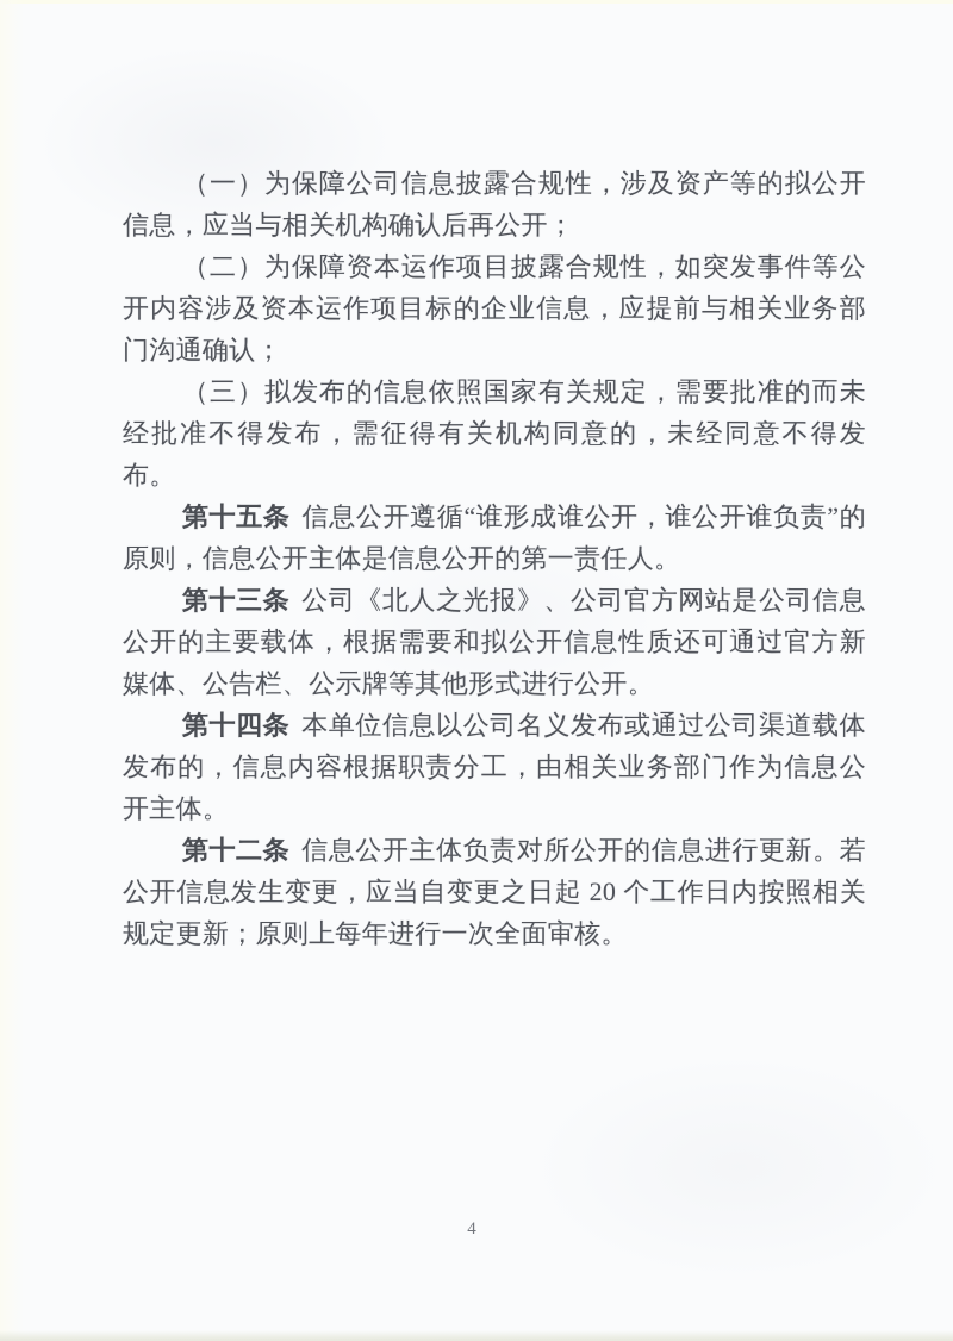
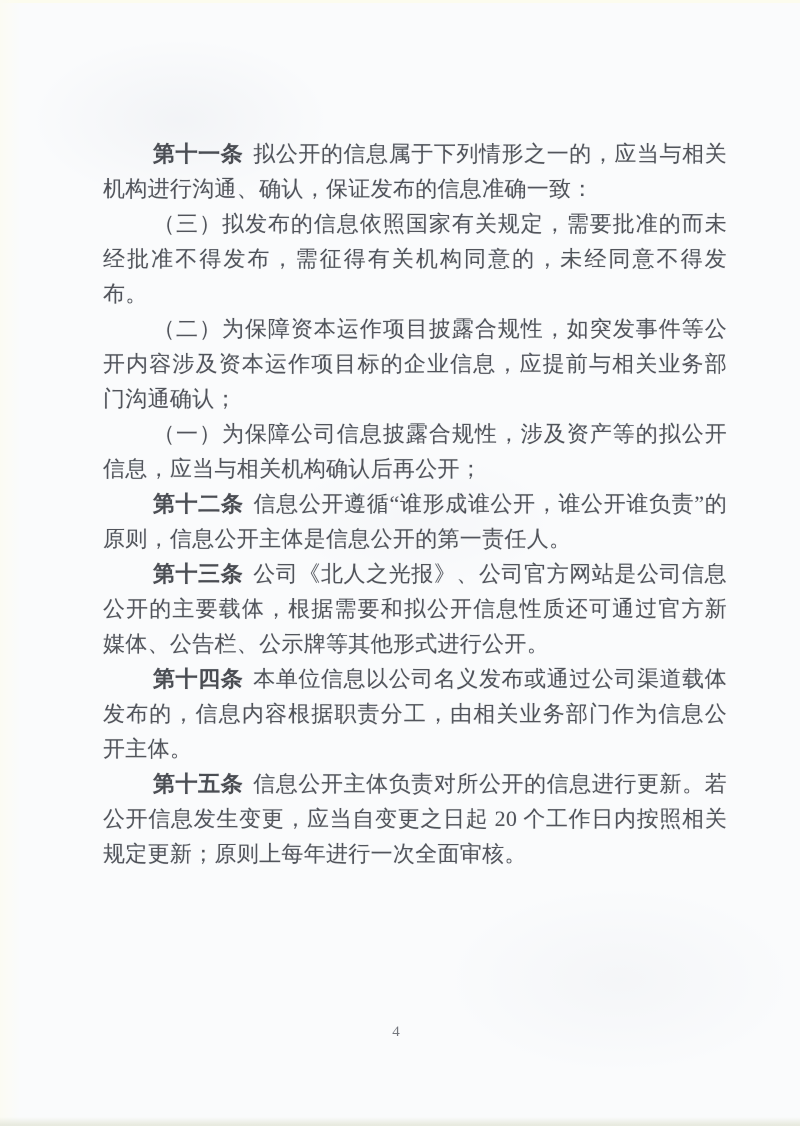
+ 第十一条 拟公开的信息属于下列情形之一的，应当与相关机构进行沟通、确认，保证发布的信息准确一致：
- （一）为保障公司信息披露合规性，涉及资产等的拟公开信息，应当与相关机构确认后再公开；
+ （三）拟发布的信息依照国家有关规定，需要批准的而未经批准不得发布，需征得有关机构同意的，未经同意不得发布。
  （二）为保障资本运作项目披露合规性，如突发事件等公开内容涉及资本运作项目标的企业信息，应提前与相关业务部门沟通确认；
- （三）拟发布的信息依照国家有关规定，需要批准的而未经批准不得发布，需征得有关机构同意的，未经同意不得发布。
+ （一）为保障公司信息披露合规性，涉及资产等的拟公开信息，应当与相关机构确认后再公开；
- 第十五条 信息公开遵循“谁形成谁公开，谁公开谁负责”的原则，信息公开主体是信息公开的第一责任人。
+ 第十二条 信息公开遵循“谁形成谁公开，谁公开谁负责”的原则，信息公开主体是信息公开的第一责任人。
  第十三条 公司《北人之光报》、公司官方网站是公司信息公开的主要载体，根据需要和拟公开信息性质还可通过官方新媒体、公告栏、公示牌等其他形式进行公开。
  第十四条 本单位信息以公司名义发布或通过公司渠道载体发布的，信息内容根据职责分工，由相关业务部门作为信息公开主体。
- 第十二条 信息公开主体负责对所公开的信息进行更新。若公开信息发生变更，应当自变更之日起 20 个工作日内按照相关规定更新；原则上每年进行一次全面审核。
+ 第十五条 信息公开主体负责对所公开的信息进行更新。若公开信息发生变更，应当自变更之日起 20 个工作日内按照相关规定更新；原则上每年进行一次全面审核。
  4
